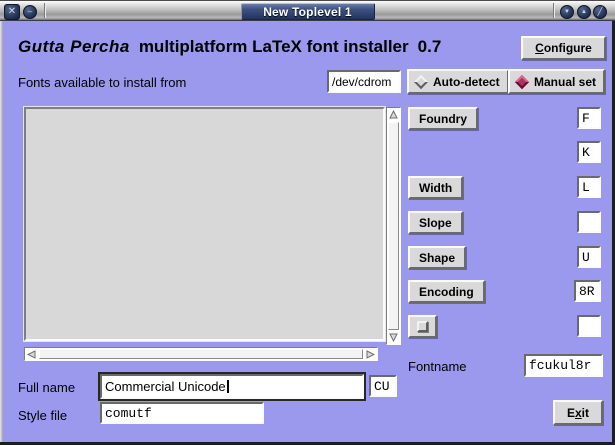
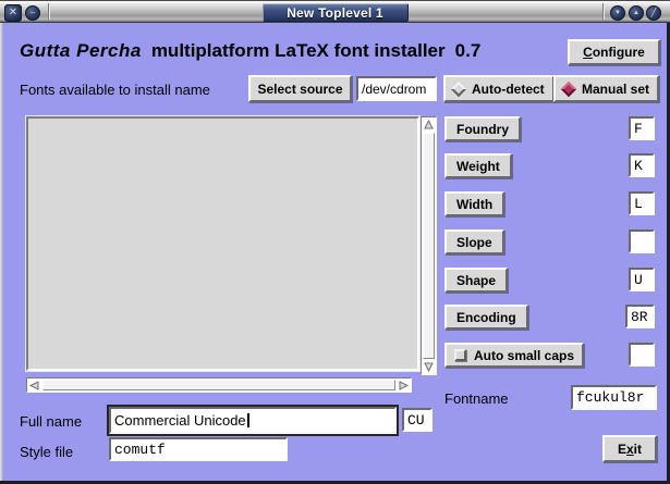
  ✕
  –
  New Toplevel 1
  ╱
  Gutta Percha multiplatform LaTeX font installer 0.7
  Configure
- Fonts available to install from
+ Fonts available to install name
+ Select source
  /dev/cdrom
  Auto-detect
  Manual set
  Foundry
  F
+ Weight
  K
  Width
  L
  Slope
  Shape
  U
  Encoding
  8R
+ Auto small caps
  Fontname
  fcukul8r
  Exit
  Full name
  Commercial Unicode
  CU
  Style file
  comutf
